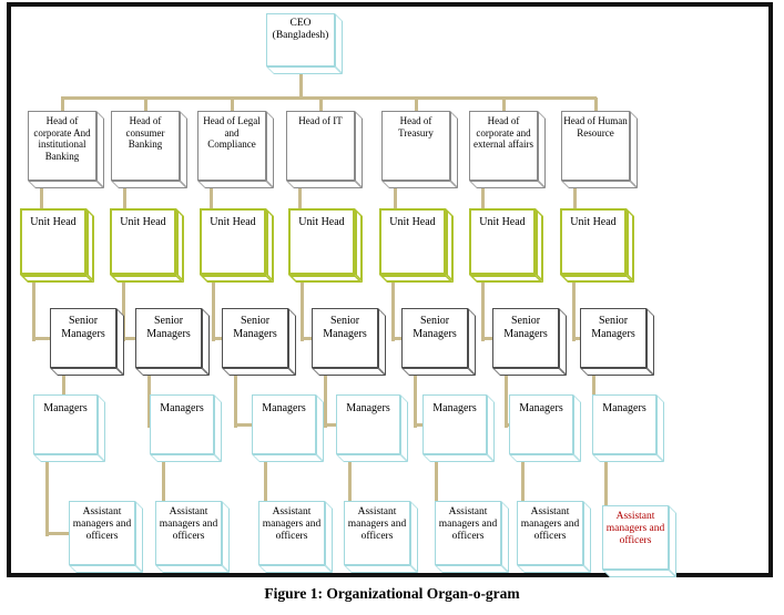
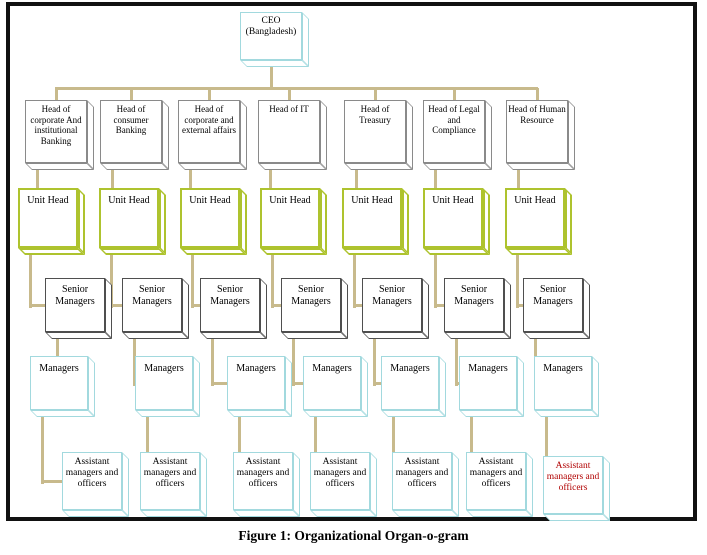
  Head of corporate And institutional Banking
  Unit Head
  Senior Managers
  Managers
  Assistant managers and officers
  Head of consumer Banking
  Unit Head
  Senior Managers
  Managers
  Assistant managers and officers
- Head of Legal and Compliance
+ Head of corporate and external affairs
  Unit Head
  Senior Managers
  Managers
  Assistant managers and officers
  Head of IT
  Unit Head
  Senior Managers
  Managers
  Assistant managers and officers
  Head of Treasury
  Unit Head
  Senior Managers
  Managers
  Assistant managers and officers
- Head of corporate and external affairs
+ Head of Legal and Compliance
  Unit Head
  Senior Managers
  Managers
  Assistant managers and officers
  Head of Human Resource
  Unit Head
  Senior Managers
  Managers
  Assistant managers and officers
  CEO
  (Bangladesh)
  Figure 1: Organizational Organ-o-gram
